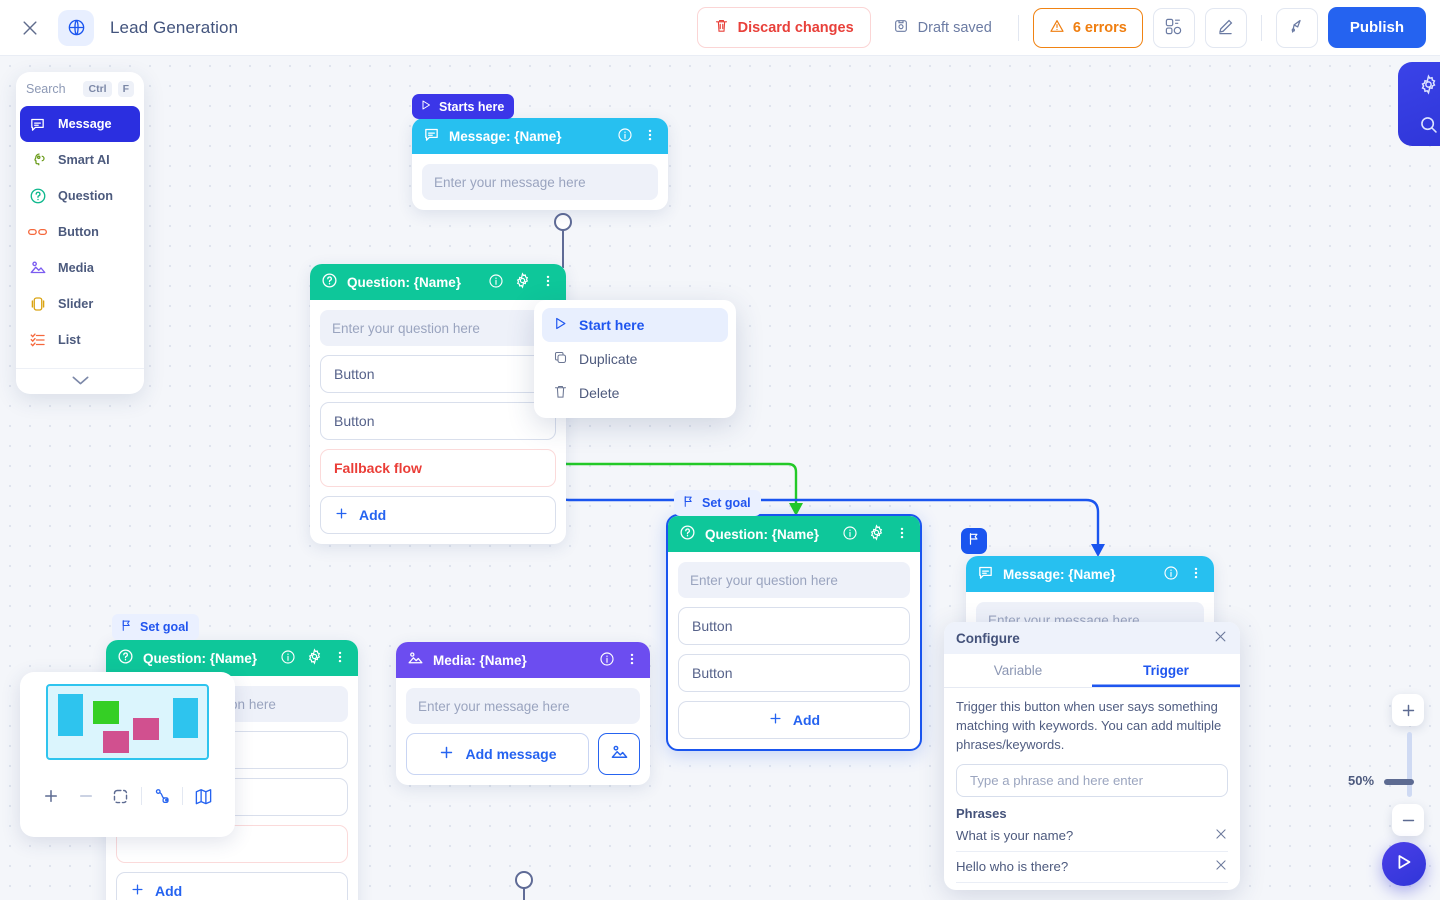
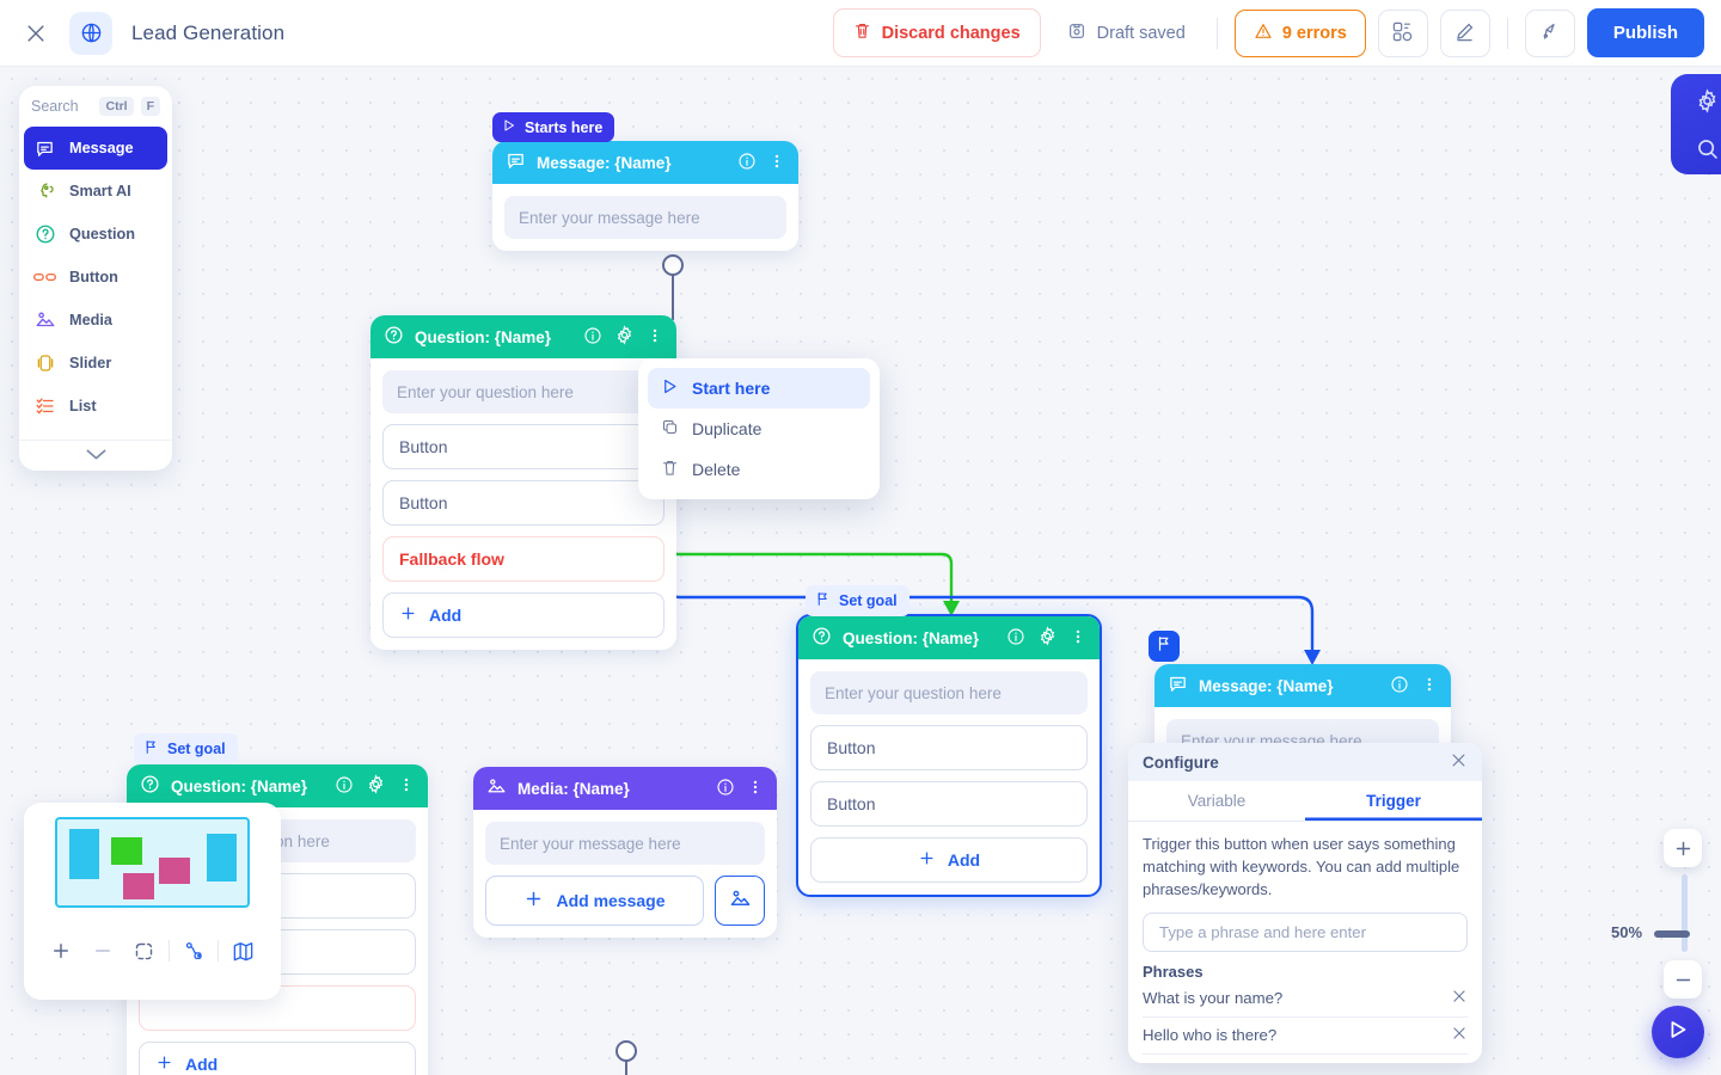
  Lead Generation
  Discard changes
  Draft saved
- 6 errors
+ 9 errors
  Publish
  Starts here
  Message: {Name}
  Enter your message here
  Question: {Name}
  Enter your question here
  Button
  Button
  Fallback flow
  Add
  Start here
  Duplicate
  Delete
  Set goal
  Question: {Name}
  Enter your question here
  Button
  Button
  Add
  Message: {Name}
  Enter your message here
  Set goal
  Question: {Name}
  Add
  Media: {Name}
  Enter your message here
  Add message
  Search
  Ctrl
  F
  Message
  Smart AI
  Question
  Button
  Media
  Slider
  List
  Configure
  Variable
  Trigger
  Trigger this button when user says something matching with keywords. You can add multiple phrases/keywords.
  Type a phrase and here enter
  Phrases
  What is your name?
  Hello who is there?
  50%
